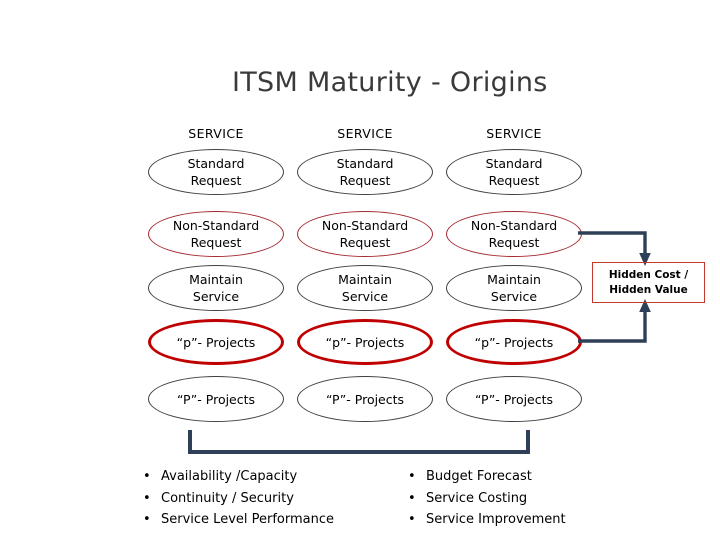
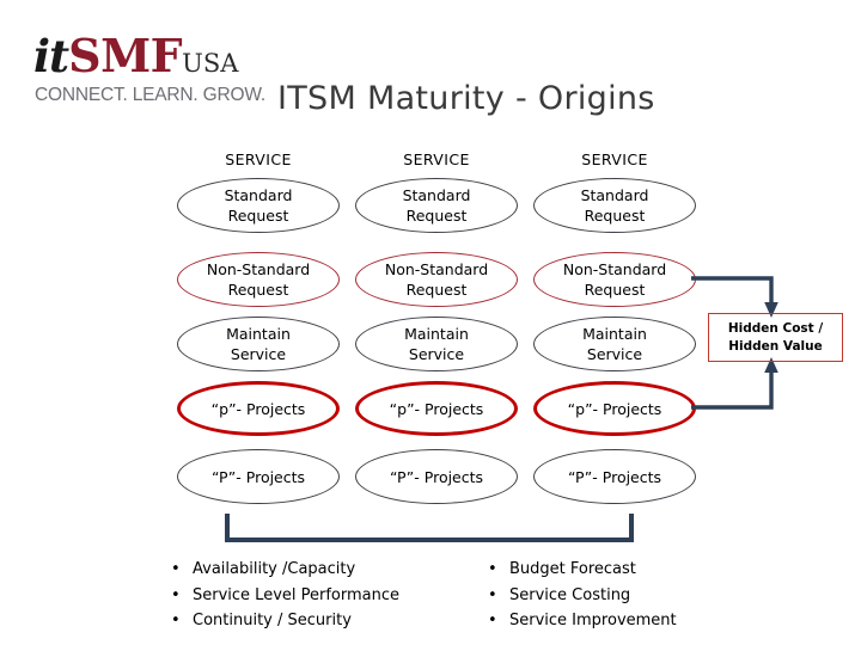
+ itSMFUSA
+ CONNECT. LEARN. GROW.
  ITSM Maturity - Origins
  SERVICE
  SERVICE
  SERVICE
  Standard
  Request
  Standard
  Request
  Standard
  Request
  Non-Standard
  Request
  Non-Standard
  Request
  Non-Standard
  Request
  Maintain
  Service
  Maintain
  Service
  Maintain
  Service
  “p”- Projects
  “p”- Projects
  “p”- Projects
  “P”- Projects
  “P”- Projects
  “P”- Projects
  Hidden Cost /
  Hidden Value
  •
  Availability /Capacity
  •
- Continuity / Security
+ Service Level Performance
  •
- Service Level Performance
+ Continuity / Security
  •
  Budget Forecast
  •
  Service Costing
  •
  Service Improvement
